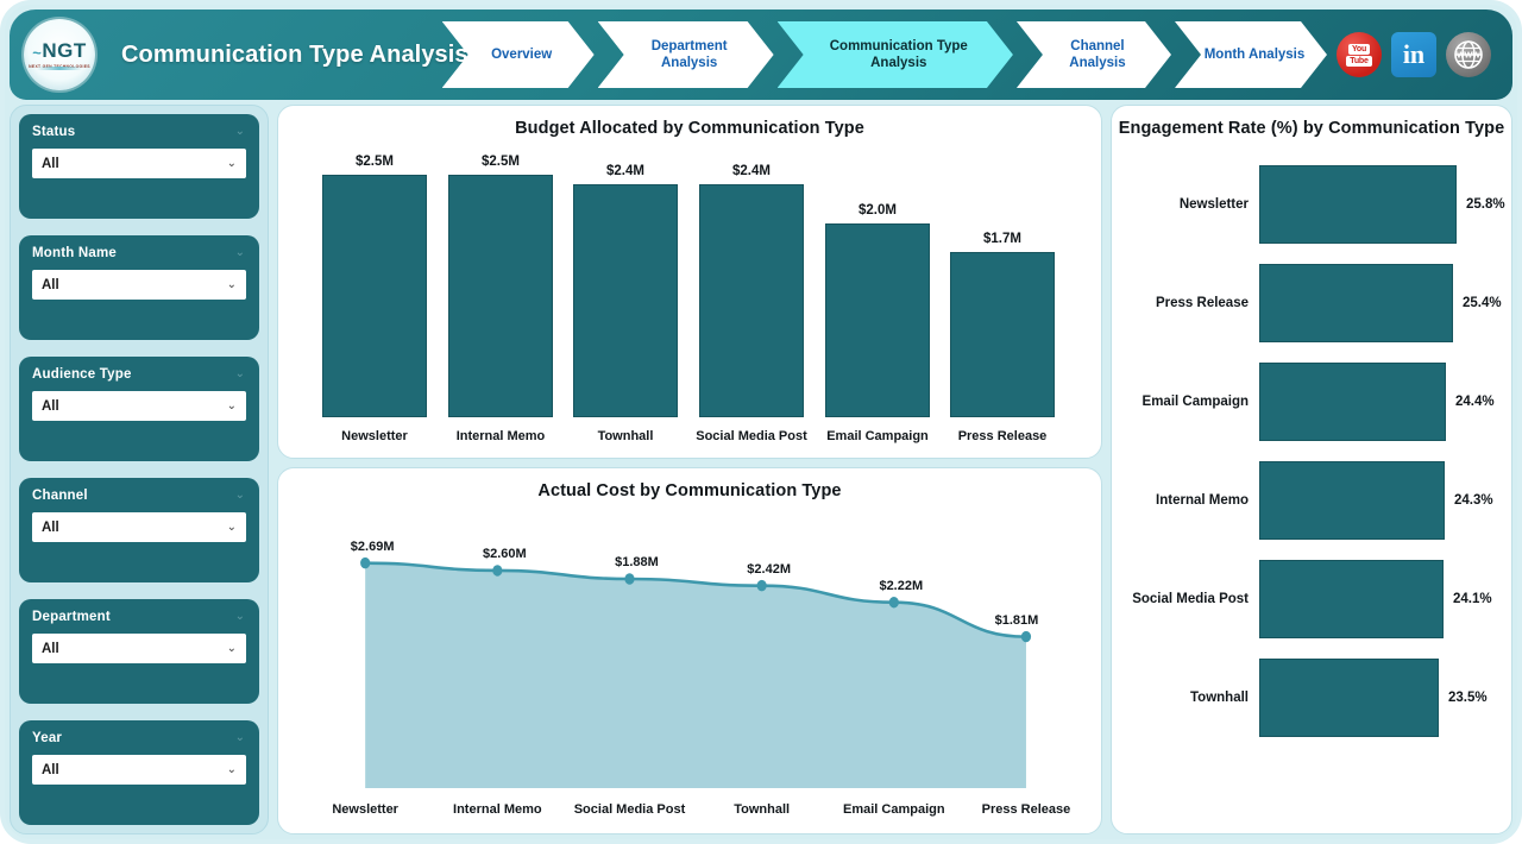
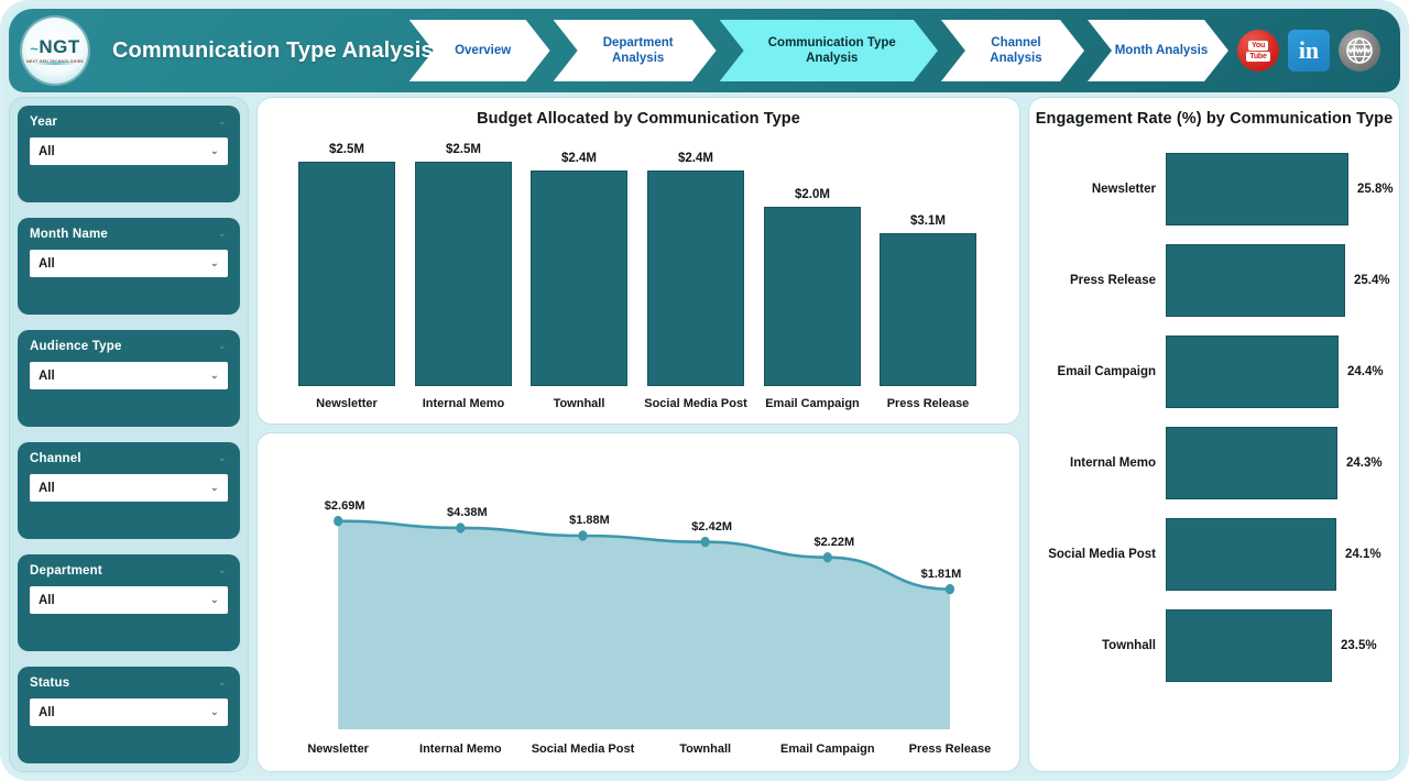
  ~NGT
  Communication Type Analysis
  Overview
  Department Analysis
  Communication Type Analysis
  Channel Analysis
  Month Analysis
  in
  ⌄
- Status
+ Year
  All
  ⌄
  ⌄
  Month Name
  All
  ⌄
  ⌄
  Audience Type
  All
  ⌄
  ⌄
  Channel
  All
  ⌄
  ⌄
  Department
  All
  ⌄
  ⌄
- Year
+ Status
  All
  ⌄
  Budget Allocated by Communication Type
  $2.5M
  $2.5M
  $2.4M
  $2.4M
  $2.0M
- $1.7M
+ $3.1M
  Newsletter
  Internal Memo
  Townhall
  Social Media Post
  Email Campaign
  Press Release
- Actual Cost by Communication Type
  $2.69M
- $2.60M
+ $4.38M
  $1.88M
  $2.42M
  $2.22M
  $1.81M
  Newsletter
  Internal Memo
  Social Media Post
  Townhall
  Email Campaign
  Press Release
  Engagement Rate (%) by Communication Type
  Newsletter
  25.8%
  Press Release
  25.4%
  Email Campaign
  24.4%
  Internal Memo
  24.3%
  Social Media Post
  24.1%
  Townhall
  23.5%
